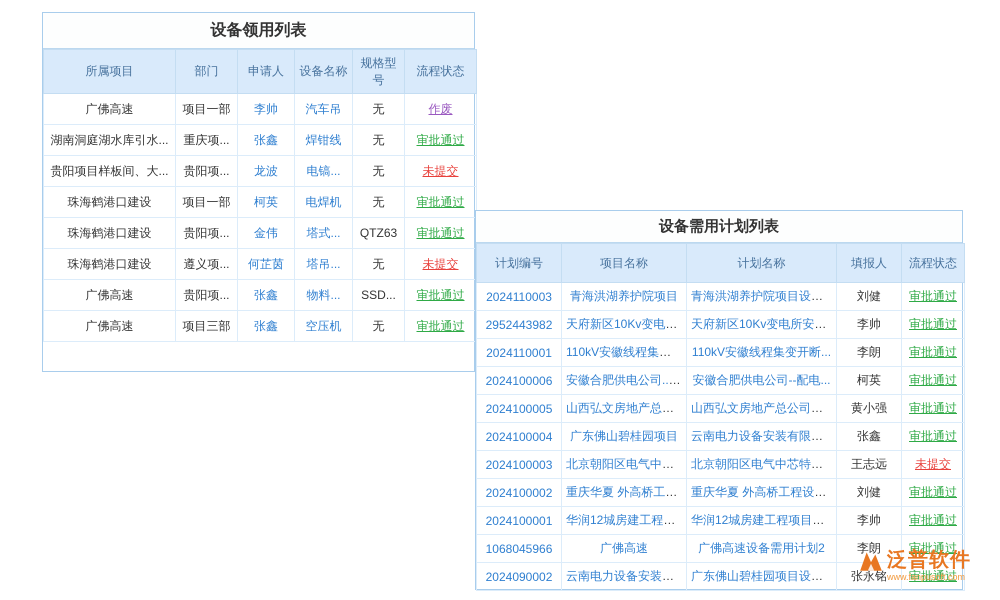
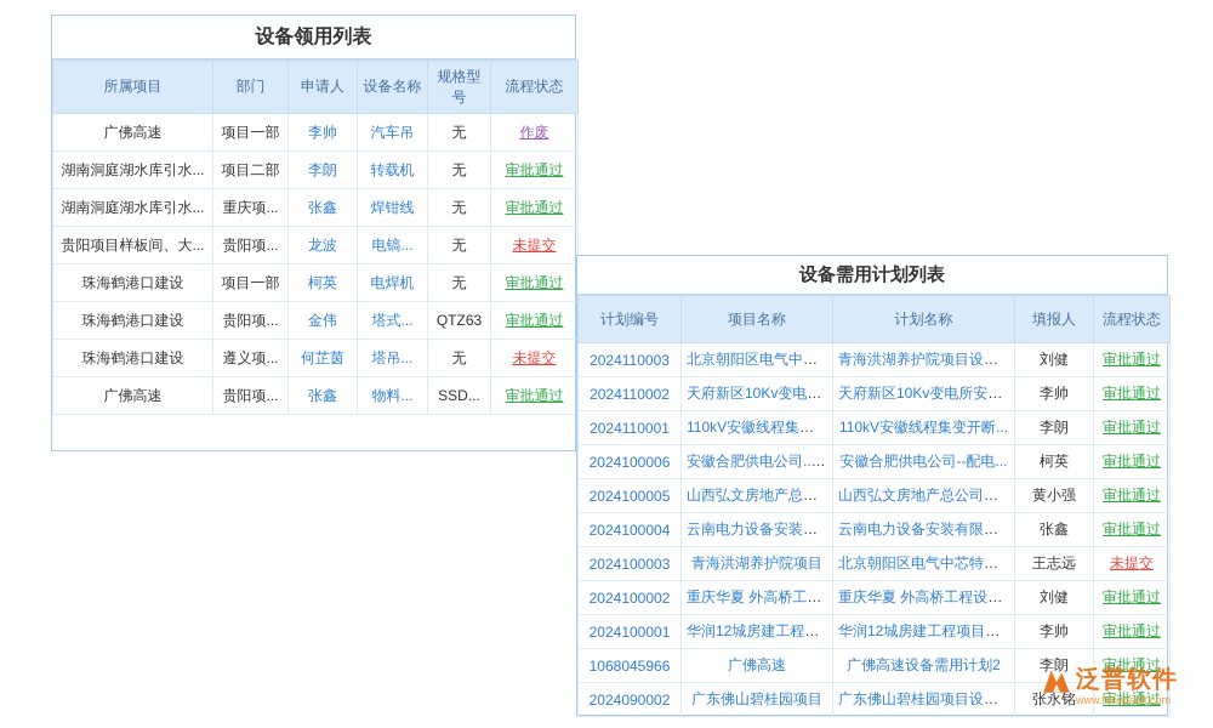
  设备领用列表
  所属项目	部门	申请人	设备名称	规格型号	流程状态
  广佛高速	项目一部	李帅	汽车吊	无	作废
+ 湖南洞庭湖水库引水...	项目二部	李朗	转载机	无	审批通过
  湖南洞庭湖水库引水...	重庆项...	张鑫	焊钳线	无	审批通过
  贵阳项目样板间、大...	贵阳项...	龙波	电镐...	无	未提交
  珠海鹤港口建设	项目一部	柯英	电焊机	无	审批通过
  珠海鹤港口建设	贵阳项...	金伟	塔式...	QTZ63	审批通过
  珠海鹤港口建设	遵义项...	何芷茵	塔吊...	无	未提交
  广佛高速	贵阳项...	张鑫	物料...	SSD...	审批通过
- 广佛高速	项目三部	张鑫	空压机	无	审批通过
  设备需用计划列表
  计划编号	项目名称	计划名称	填报人	流程状态
- 2024110003	青海洪湖养护院项目	青海洪湖养护院项目设备...	刘健	审批通过
+ 2024110003	北京朝阳区电气中芯...	青海洪湖养护院项目设备...	刘健	审批通过
- 2952443982	天府新区10Kv变电所...	天府新区10Kv变电所安装...	李帅	审批通过
+ 2024110002	天府新区10Kv变电所...	天府新区10Kv变电所安装...	李帅	审批通过
  2024110001	110kV安徽线程集变开.	110kV安徽线程集变开断...	李朗	审批通过
  2024100006	安徽合肥供电公司...-配	安徽合肥供电公司--配电...	柯英	审批通过
  2024100005	山西弘文房地产总公...	山西弘文房地产总公司电...	黄小强	审批通过
- 2024100004	广东佛山碧桂园项目	云南电力设备安装有限公...	张鑫	审批通过
+ 2024100004	云南电力设备安装有...	云南电力设备安装有限公...	张鑫	审批通过
- 2024100003	北京朝阳区电气中芯...	北京朝阳区电气中芯特气...	王志远	未提交
+ 2024100003	青海洪湖养护院项目	北京朝阳区电气中芯特气...	王志远	未提交
  2024100002	重庆华夏 外高桥工程...	重庆华夏 外高桥工程设备...	刘健	审批通过
  2024100001	华润12城房建工程项目	华润12城房建工程项目设...	李帅	审批通过
  1068045966	广佛高速	广佛高速设备需用计划2	李朗	审批通过
- 2024090002	云南电力设备安装有...	广东佛山碧桂园项目设备...	张永铭	审批通过
+ 2024090002	广东佛山碧桂园项目	广东佛山碧桂园项目设备...	张永铭	审批通过
  泛普软件
  www.fanpusoft.com
